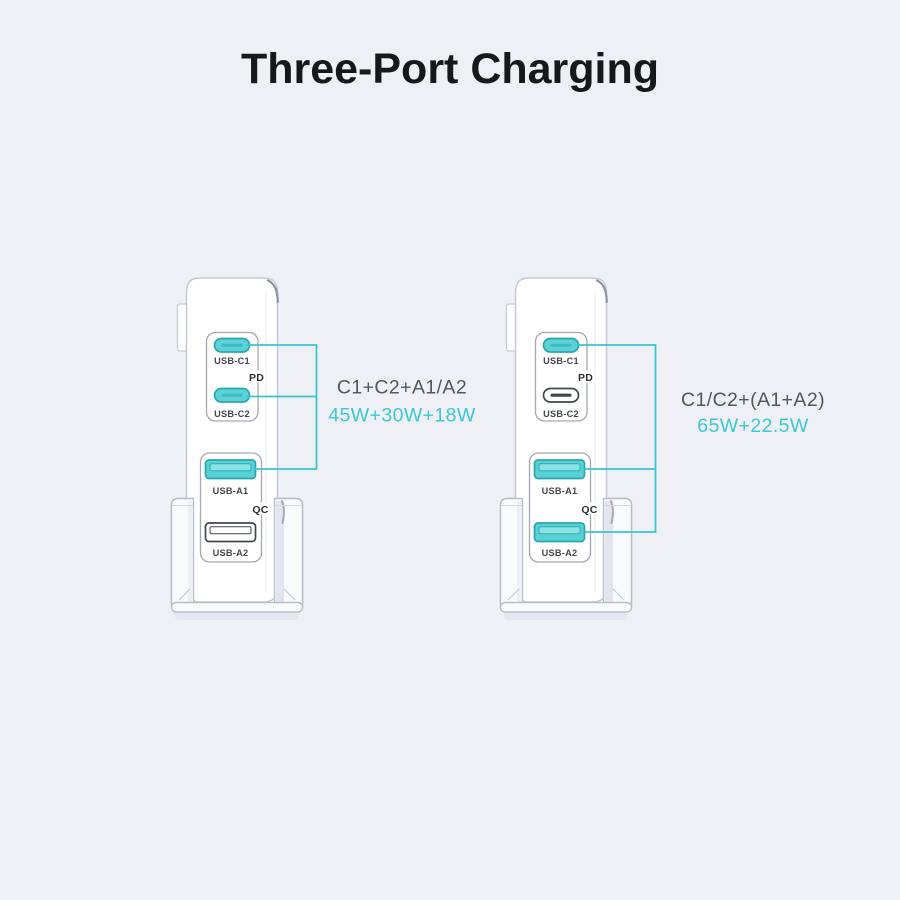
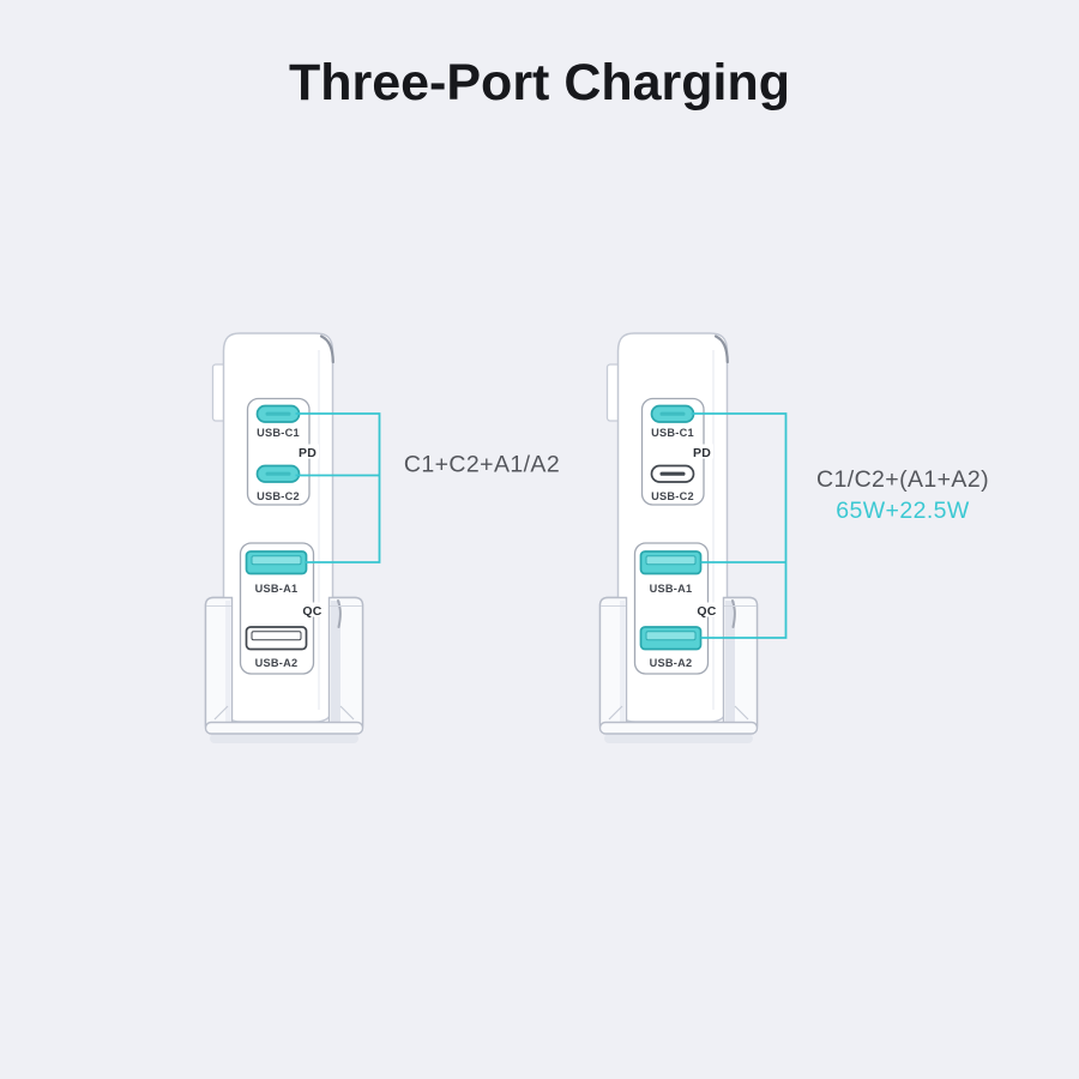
  Three-Port Charging
  USB-C1
  PD
  USB-C2
  USB-A1
  QC
  USB-A2
  C1+C2+A1/A2
- 45W+30W+18W
  USB-C1
  PD
  USB-C2
  USB-A1
  QC
  USB-A2
  C1/C2+(A1+A2)
  65W+22.5W
